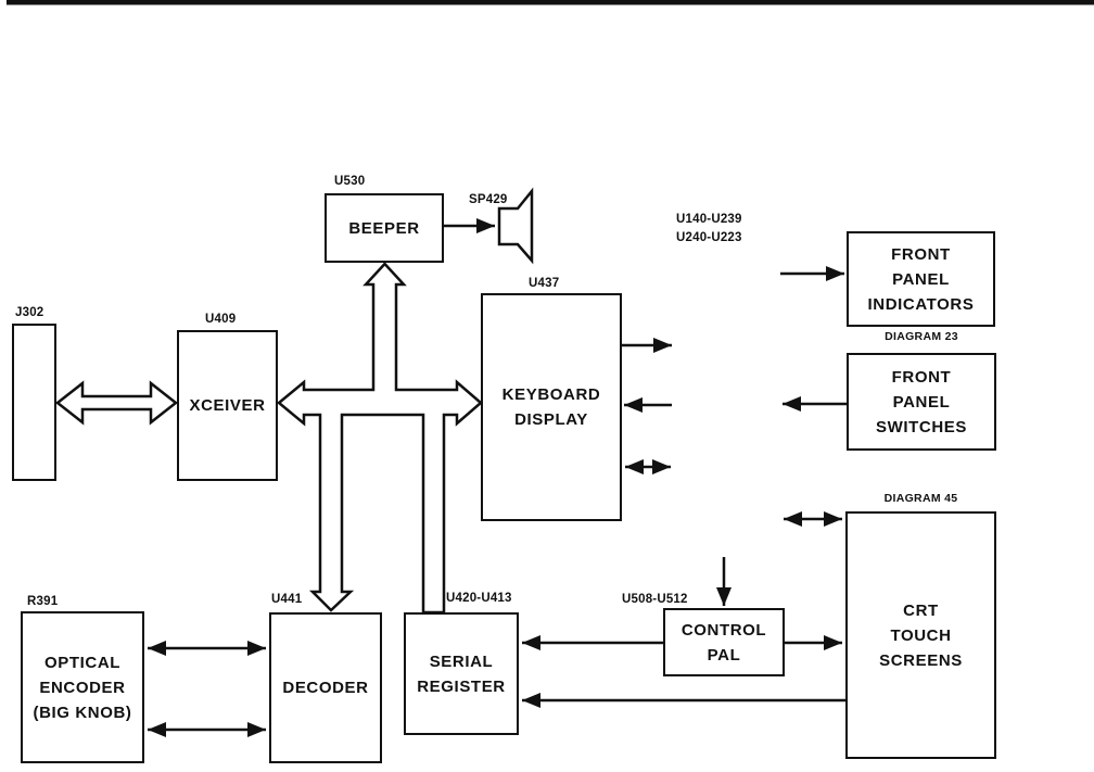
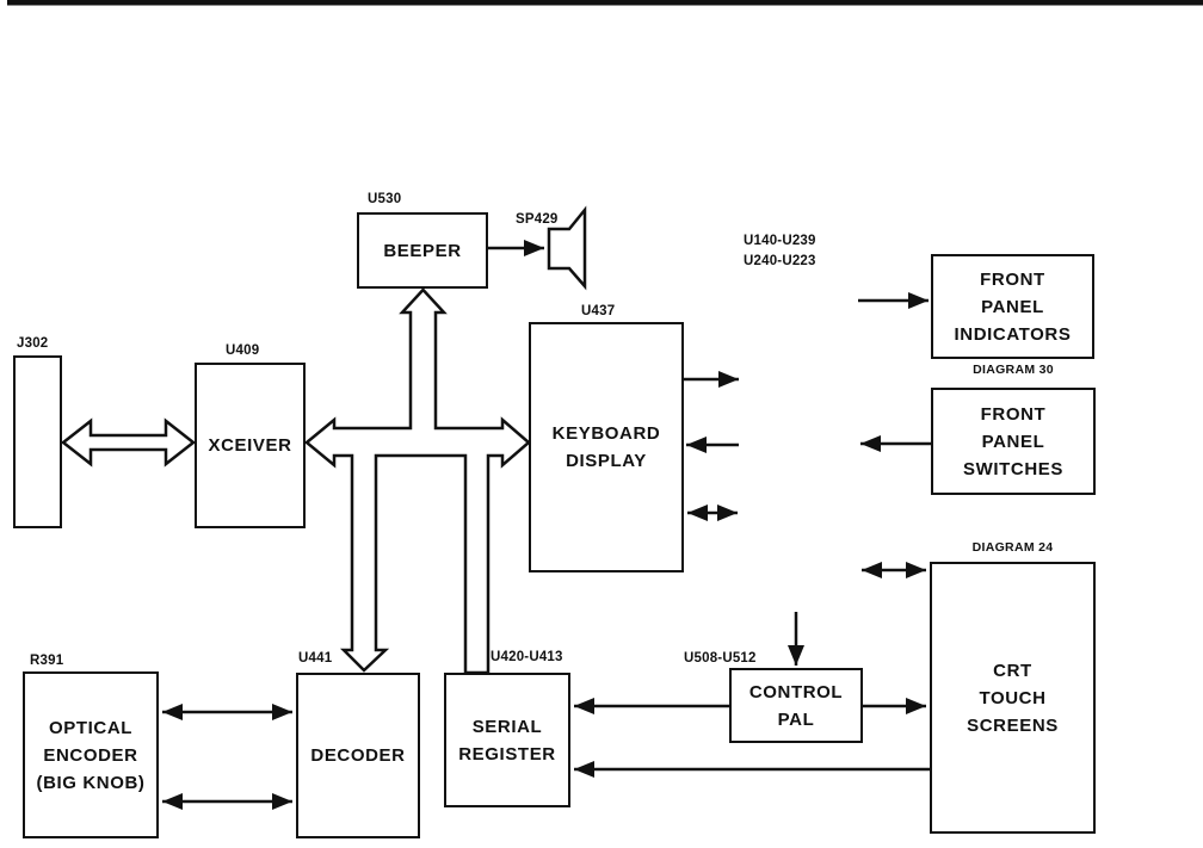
  J302
  U409
  U530
  SP429
  U437
  U140-U239
  U240-U223
  U508-U512
  U420-U413
  U441
  R391
- DIAGRAM 23
+ DIAGRAM 30
- DIAGRAM 45
+ DIAGRAM 24
  XCEIVER
  BEEPER
  KEYBOARD
  DISPLAY
  FRONT
  PANEL
  INDICATORS
  FRONT
  PANEL
  SWITCHES
  CRT
  TOUCH
  SCREENS
  CONTROL
  PAL
  SERIAL
  REGISTER
  DECODER
  OPTICAL
  ENCODER
  (BIG KNOB)
